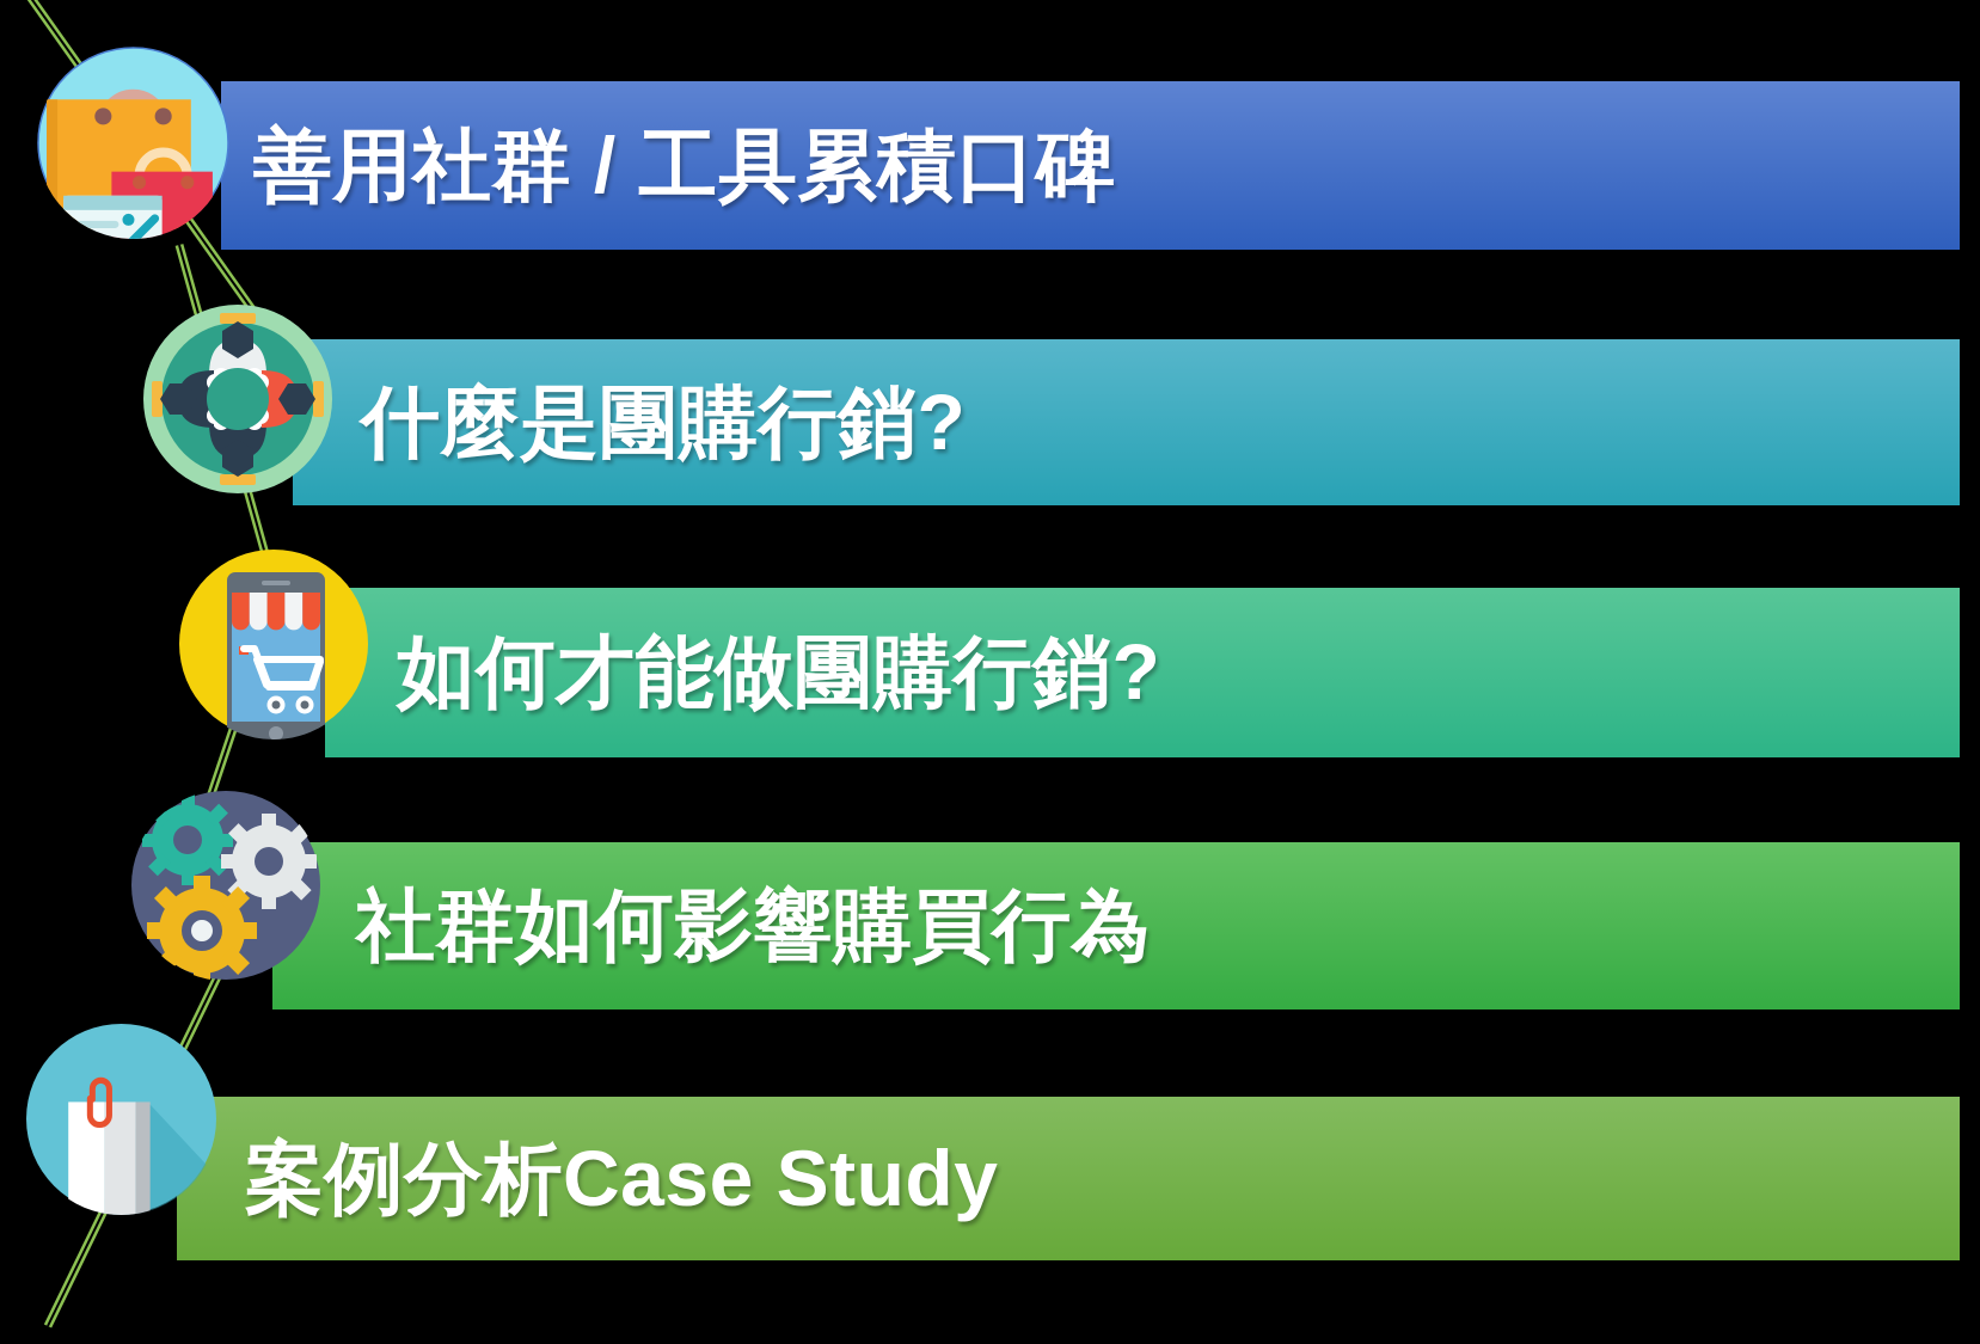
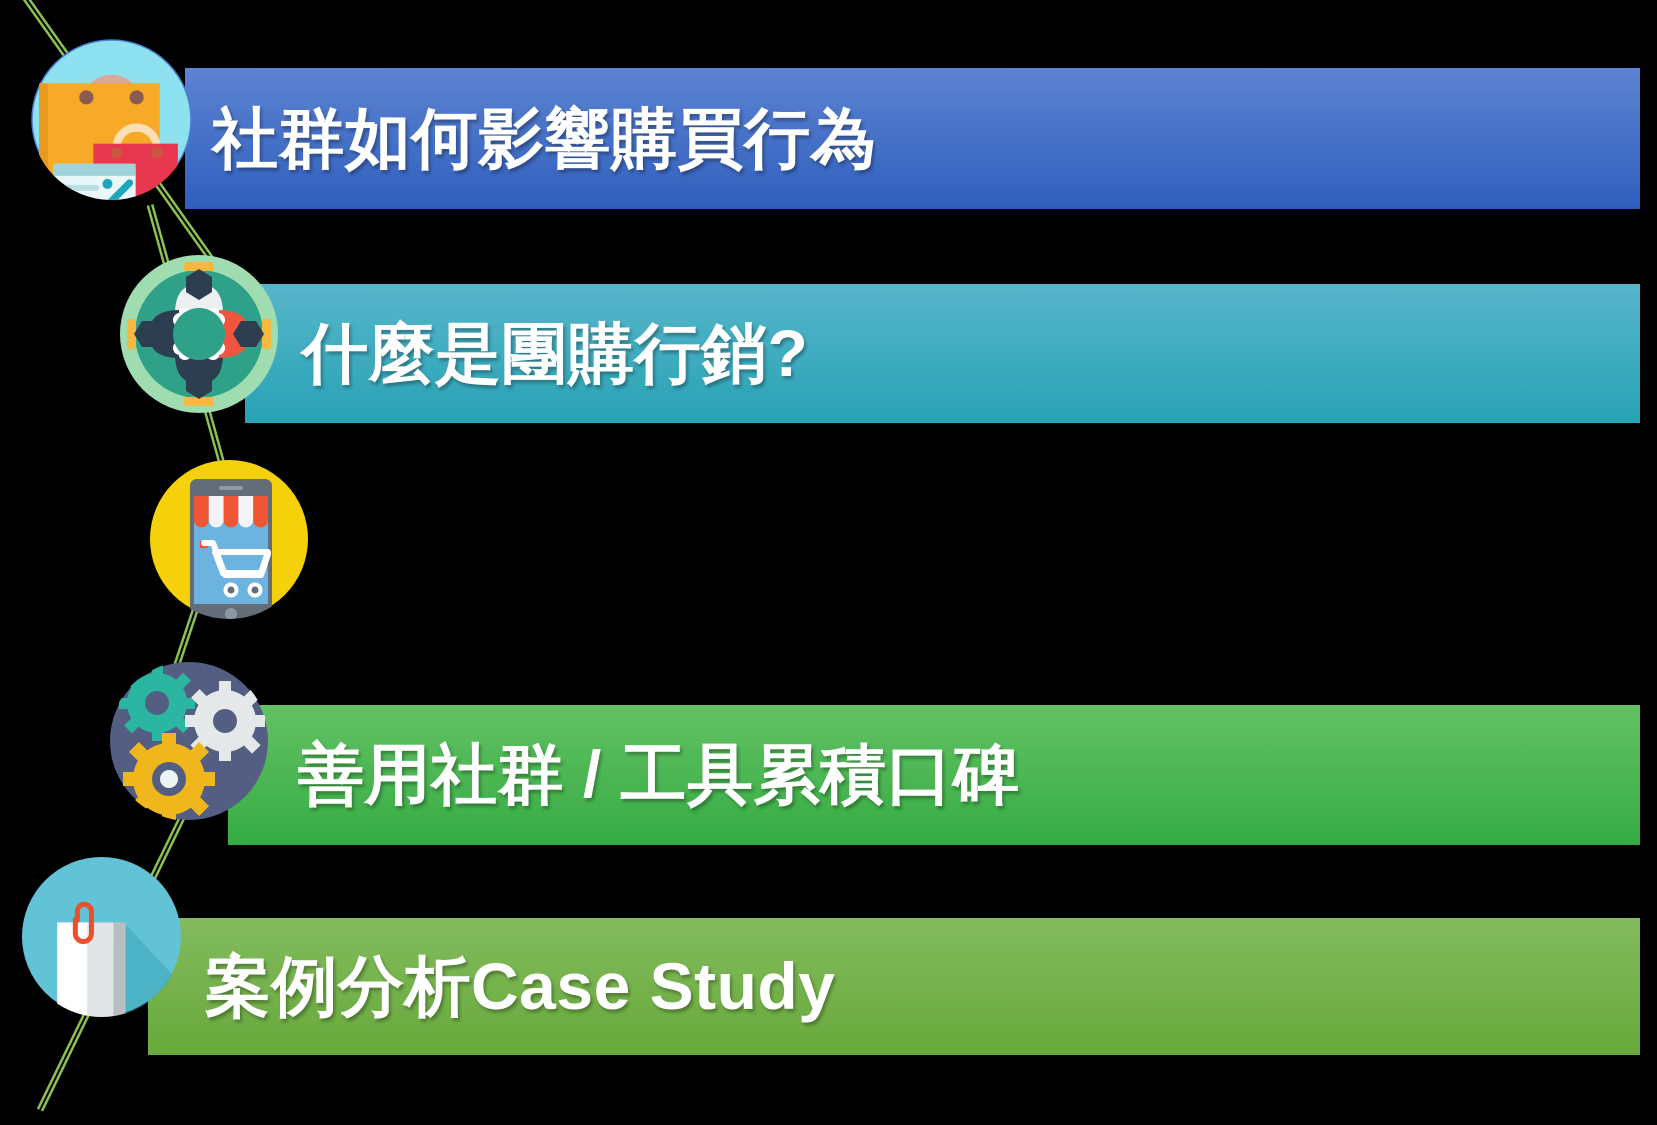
- 善用社群 / 工具累積口碑
+ 社群如何影響購買行為
  什麼是團購行銷?
- 如何才能做團購行銷?
- 社群如何影響購買行為
+ 善用社群 / 工具累積口碑
  案例分析Case Study
